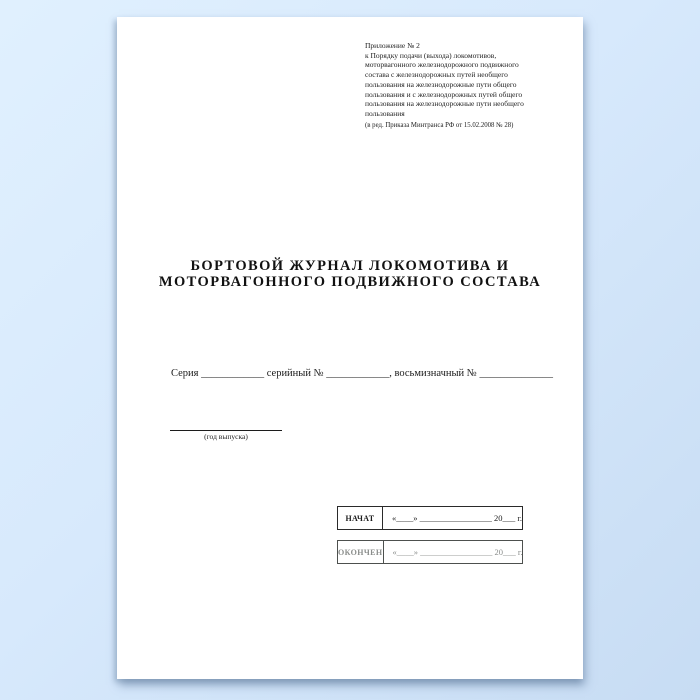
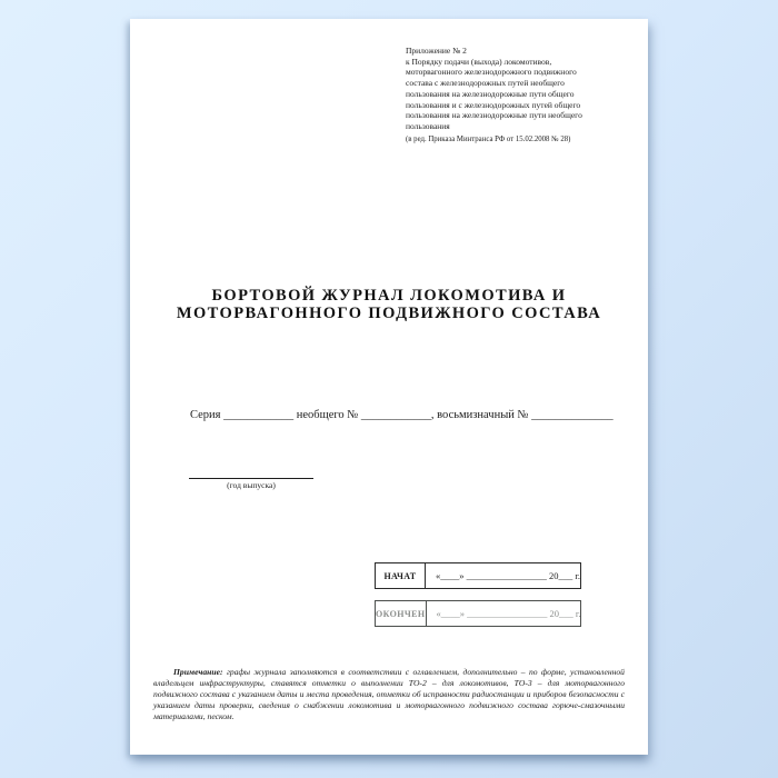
  Приложение № 2
  к Порядку подачи (выхода) локомотивов,
  моторвагонного железнодорожного подвижного
  состава с железнодорожных путей необщего
  пользования на железнодорожные пути общего
  пользования и с железнодорожных путей общего
  пользования на железнодорожные пути необщего
  пользования
  БОРТОВОЙ ЖУРНАЛ ЛОКОМОТИВА И
  МОТОРВАГОННОГО ПОДВИЖНОГО СОСТАВА
- Серия ____________ серийный № ____________, восьмизначный № ______________
+ Серия ____________ необщего № ____________, восьмизначный № ______________
  (год выпуска)
  НАЧАТ
  «____» _________________ 20___ г.
  ОКОНЧЕН
  «____» _________________ 20___ г.
+ Примечание: графы журнала заполняются в соответствии с оглавлением, дополнительно – по форме, установленной владельцем инфраструктуры, ставятся отметки о выполнении ТО-2 – для локомотивов, ТО-3 – для моторвагонного подвижного состава с указанием даты и места проведения, отметки об исправности радиостанции и приборов безопасности с указанием даты проверки, сведения о снабжении локомотива и моторвагонного подвижного состава горюче-смазочными материалами, песком.
